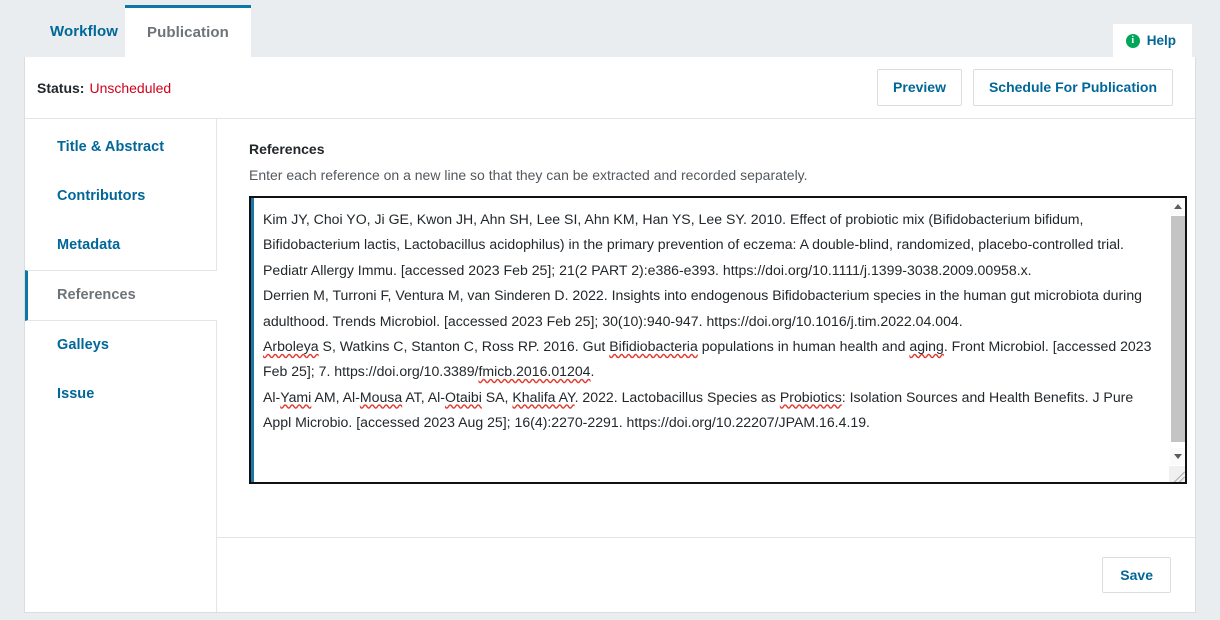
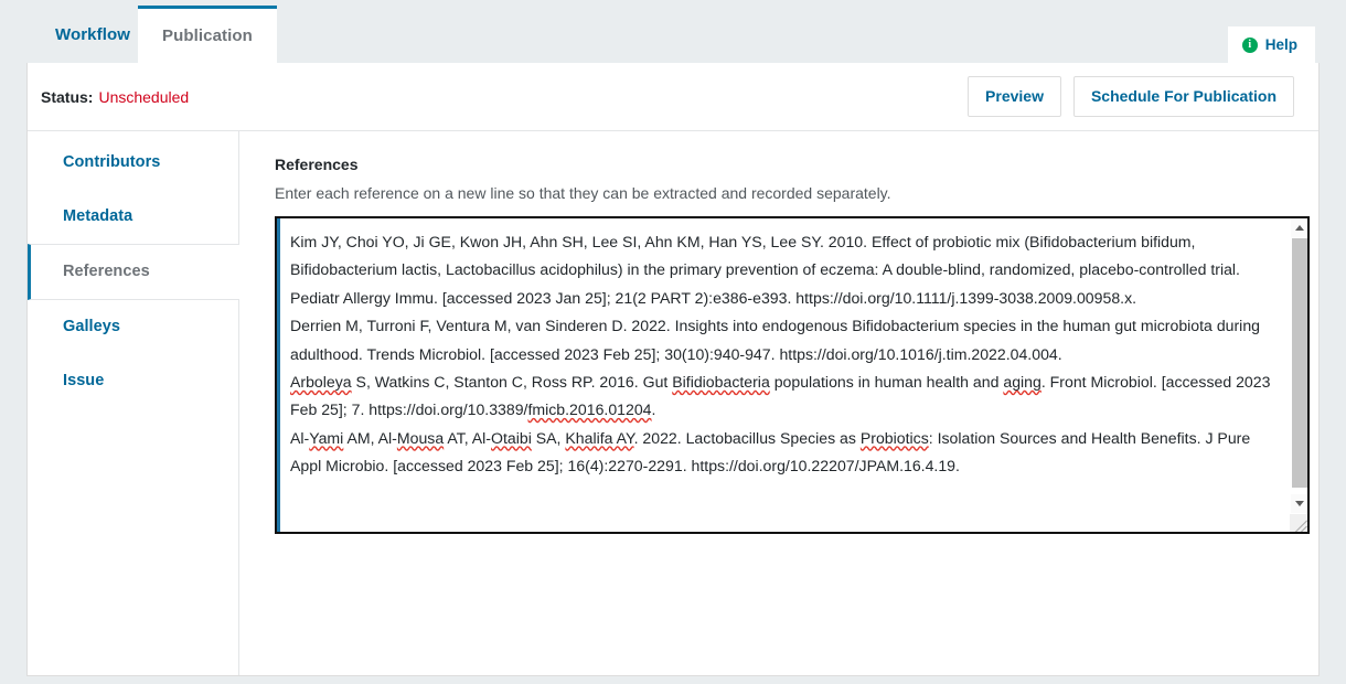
  Workflow
  Publication
  i
  Help
  Status:
  Unscheduled
  Preview
  Schedule For Publication
- Title & Abstract
  Contributors
  Metadata
  References
  Galleys
  Issue
  References
  Enter each reference on a new line so that they can be extracted and recorded separately.
- Kim JY, Choi YO, Ji GE, Kwon JH, Ahn SH, Lee SI, Ahn KM, Han YS, Lee SY. 2010. Effect of probiotic mix (Bifidobacterium bifidum, Bifidobacterium lactis, Lactobacillus acidophilus) in the primary prevention of eczema: A double-blind, randomized, placebo-controlled trial. Pediatr Allergy Immu. [accessed 2023 Feb 25]; 21(2 PART 2):e386-e393. https://doi.org/10.1111/j.1399-3038.2009.00958.x.
+ Kim JY, Choi YO, Ji GE, Kwon JH, Ahn SH, Lee SI, Ahn KM, Han YS, Lee SY. 2010. Effect of probiotic mix (Bifidobacterium bifidum, Bifidobacterium lactis, Lactobacillus acidophilus) in the primary prevention of eczema: A double-blind, randomized, placebo-controlled trial. Pediatr Allergy Immu. [accessed 2023 Jan 25]; 21(2 PART 2):e386-e393. https://doi.org/10.1111/j.1399-3038.2009.00958.x.
  Derrien M, Turroni F, Ventura M, van Sinderen D. 2022. Insights into endogenous Bifidobacterium species in the human gut microbiota during adulthood. Trends Microbiol. [accessed 2023 Feb 25]; 30(10):940-947. https://doi.org/10.1016/j.tim.2022.04.004.
  Arboleya S, Watkins C, Stanton C, Ross RP. 2016. Gut Bifidiobacteria populations in human health and aging. Front Microbiol. [accessed 2023 Feb 25]; 7. https://doi.org/10.3389/fmicb.2016.01204.
- Al-Yami AM, Al-Mousa AT, Al-Otaibi SA, Khalifa AY. 2022. Lactobacillus Species as Probiotics: Isolation Sources and Health Benefits. J Pure Appl Microbio. [accessed 2023 Aug 25]; 16(4):2270-2291. https://doi.org/10.22207/JPAM.16.4.19.
+ Al-Yami AM, Al-Mousa AT, Al-Otaibi SA, Khalifa AY. 2022. Lactobacillus Species as Probiotics: Isolation Sources and Health Benefits. J Pure Appl Microbio. [accessed 2023 Feb 25]; 16(4):2270-2291. https://doi.org/10.22207/JPAM.16.4.19.
- Save
